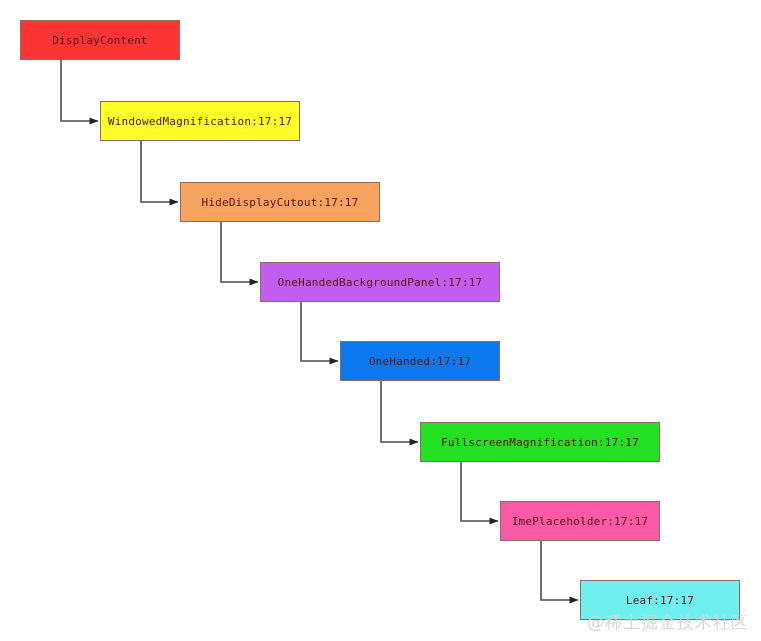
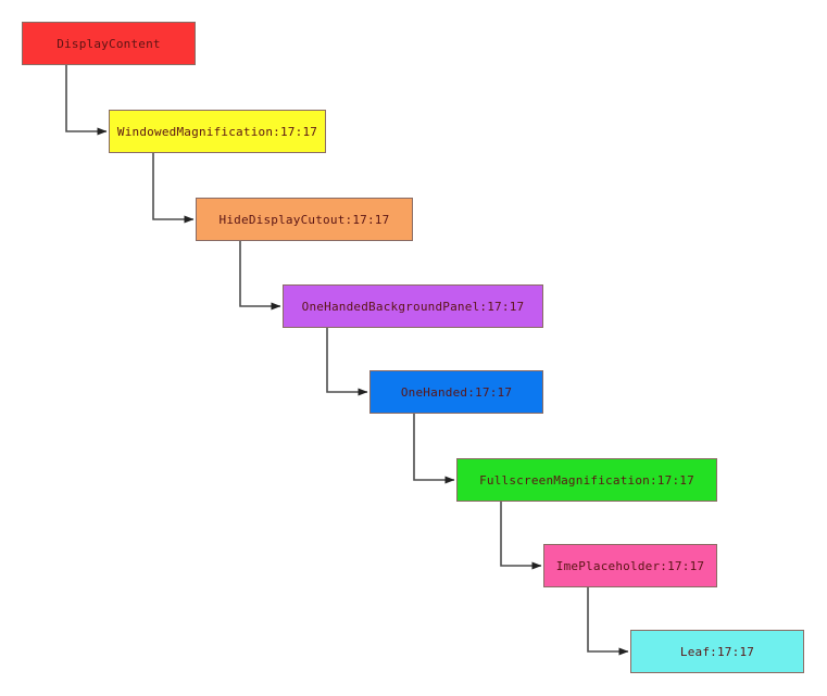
  DisplayContent
  WindowedMagnification:17:17
  HideDisplayCutout:17:17
  OneHandedBackgroundPanel:17:17
  OneHanded:17:17
  FullscreenMagnification:17:17
  ImePlaceholder:17:17
  Leaf:17:17
- @稀土掘金技术社区
